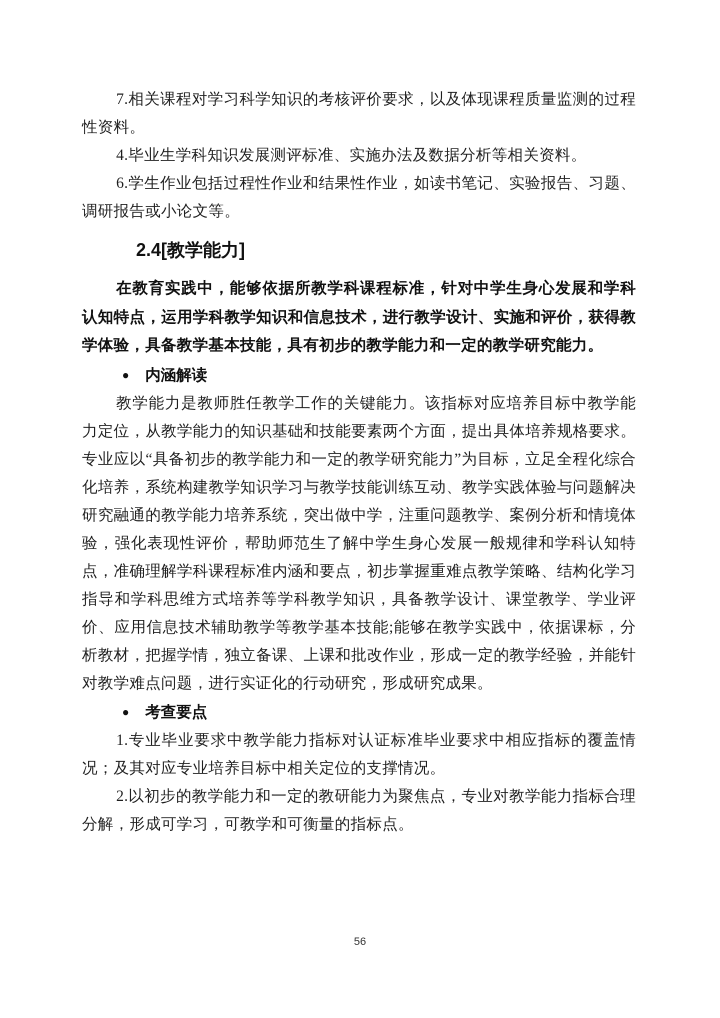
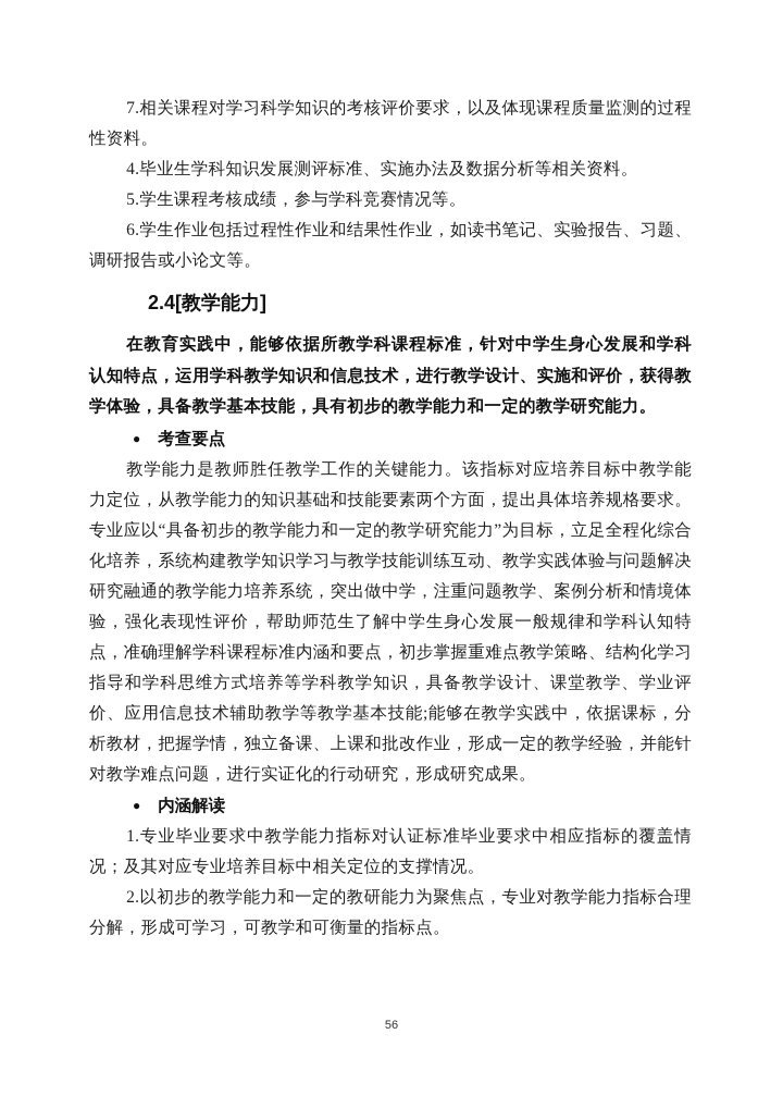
  7.相关课程对学习科学知识的考核评价要求，以及体现课程质量监测的过程性资料。
  4.毕业生学科知识发展测评标准、实施办法及数据分析等相关资料。
+ 5.学生课程考核成绩，参与学科竞赛情况等。
  6.学生作业包括过程性作业和结果性作业，如读书笔记、实验报告、习题、调研报告或小论文等。
  2.4[教学能力]
  在教育实践中，能够依据所教学科课程标准，针对中学生身心发展和学科认知特点，运用学科教学知识和信息技术，进行教学设计、实施和评价，获得教学体验，具备教学基本技能，具有初步的教学能力和一定的教学研究能力。
- ● 内涵解读
+ ● 考查要点
  教学能力是教师胜任教学工作的关键能力。该指标对应培养目标中教学能力定位，从教学能力的知识基础和技能要素两个方面，提出具体培养规格要求。专业应以“具备初步的教学能力和一定的教学研究能力”为目标，立足全程化综合化培养，系统构建教学知识学习与教学技能训练互动、教学实践体验与问题解决研究融通的教学能力培养系统，突出做中学，注重问题教学、案例分析和情境体验，强化表现性评价，帮助师范生了解中学生身心发展一般规律和学科认知特点，准确理解学科课程标准内涵和要点，初步掌握重难点教学策略、结构化学习指导和学科思维方式培养等学科教学知识，具备教学设计、课堂教学、学业评价、应用信息技术辅助教学等教学基本技能;能够在教学实践中，依据课标，分析教材，把握学情，独立备课、上课和批改作业，形成一定的教学经验，并能针对教学难点问题，进行实证化的行动研究，形成研究成果。
- ● 考查要点
+ ● 内涵解读
  1.专业毕业要求中教学能力指标对认证标准毕业要求中相应指标的覆盖情况；及其对应专业培养目标中相关定位的支撑情况。
  2.以初步的教学能力和一定的教研能力为聚焦点，专业对教学能力指标合理分解，形成可学习，可教学和可衡量的指标点。
  56
